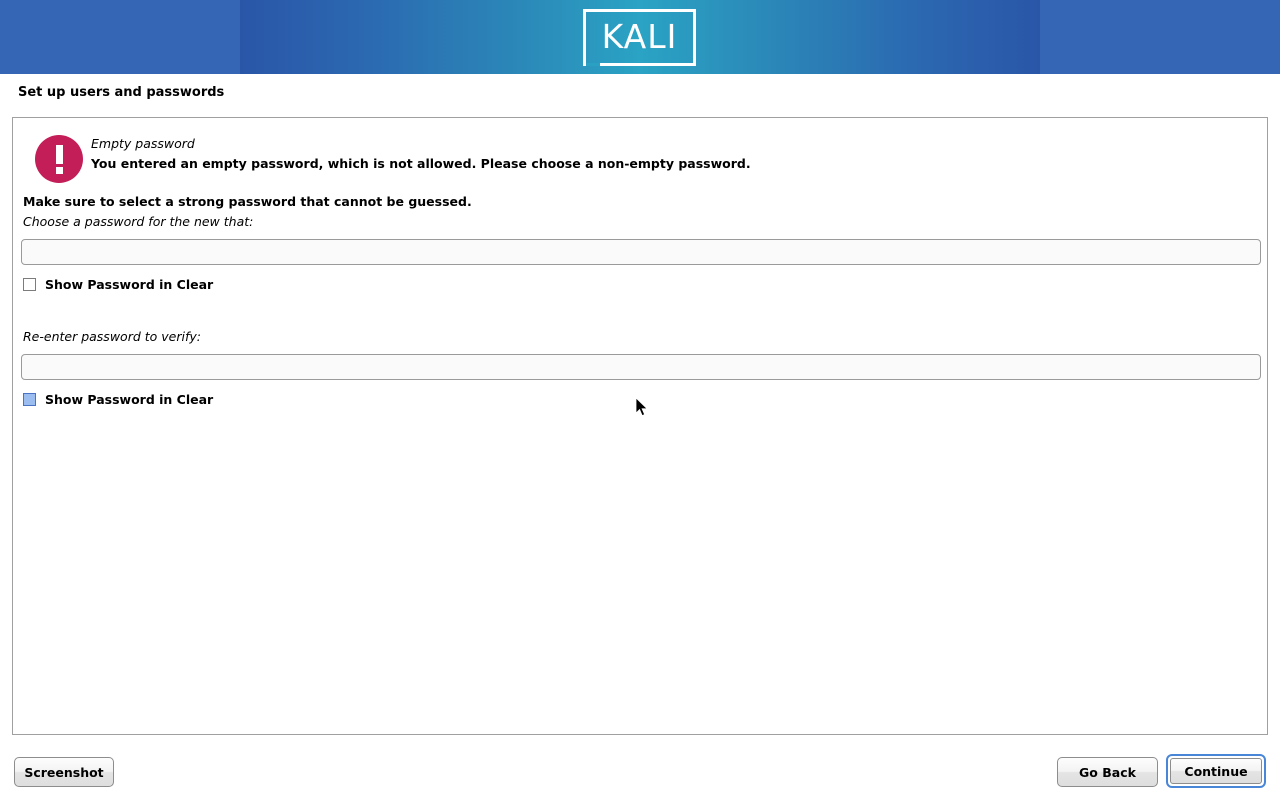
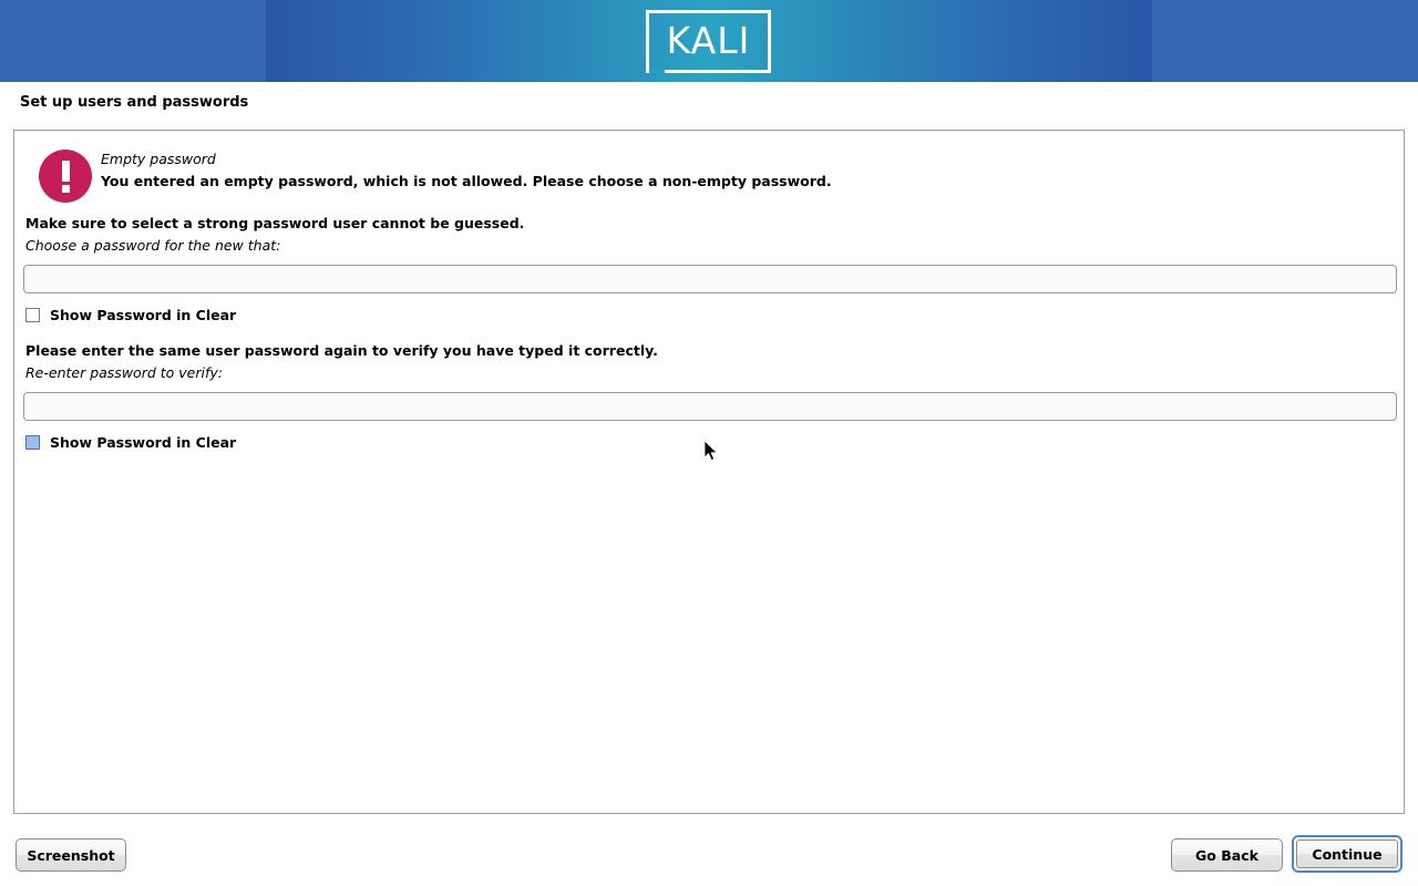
  KALI
  Set up users and passwords
  Empty password
  You entered an empty password, which is not allowed. Please choose a non-empty password.
- Make sure to select a strong password that cannot be guessed.
+ Make sure to select a strong password user cannot be guessed.
  Choose a password for the new that:
  Show Password in Clear
+ Please enter the same user password again to verify you have typed it correctly.
  Re-enter password to verify:
  Show Password in Clear
  Screenshot
  Go Back
  Continue
